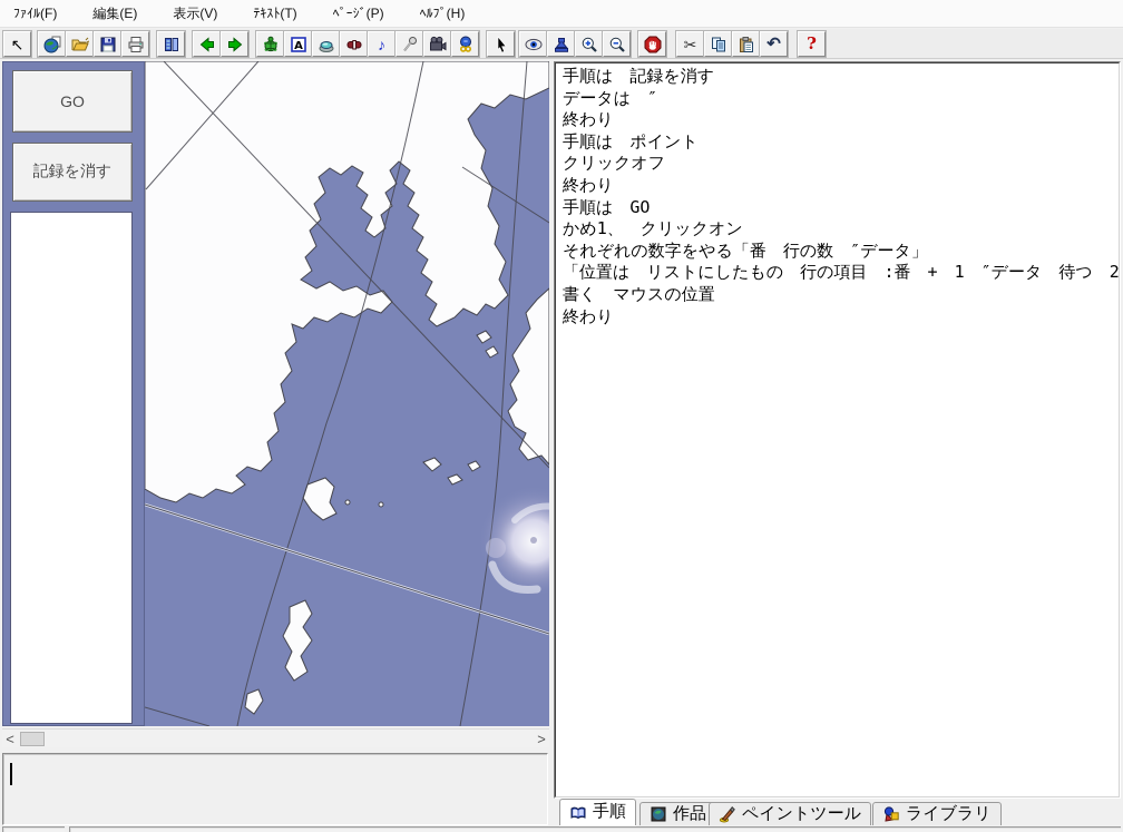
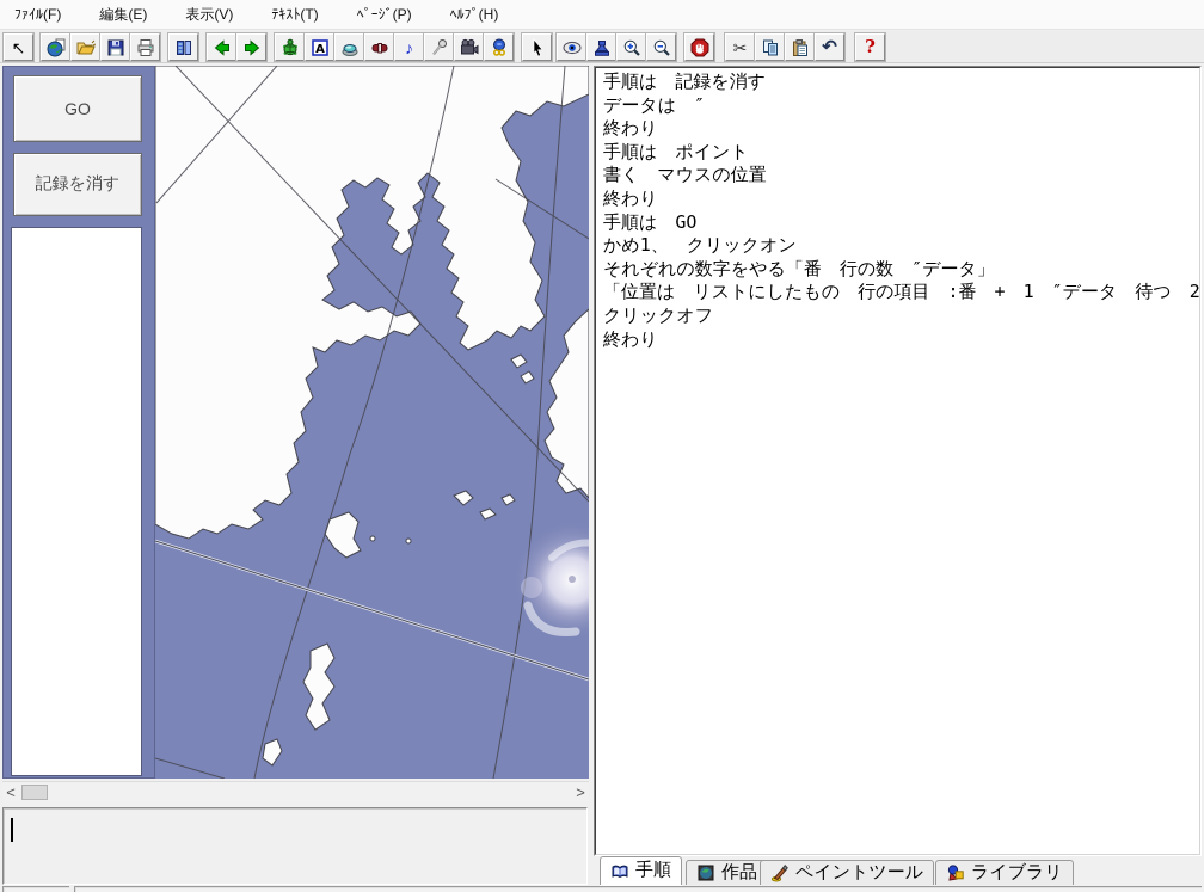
  ﾌｧｲﾙ(F)
  編集(E)
  表示(V)
  ﾃｷｽﾄ(T)
  ﾍﾟｰｼﾞ(P)
  ﾍﾙﾌﾟ(H)
  ↖
  A
  ♪
  ✂
  ↶
  ?
  GO
  記録を消す
  <
  >
  手順は 記録を消す
  データは ″
  終わり
  手順は ポイント
- クリックオフ
+ 書く マウスの位置
  終わり
  手順は GO
  かめ1、 クリックオン
  それぞれの数字をやる「番 行の数 ″データ」
  「位置は リストにしたもの 行の項目 :番 + 1 ″データ 待つ 2
- 書く マウスの位置
+ クリックオフ
  終わり
  手順
  作品
  ペイントツール
  ライブラリ
